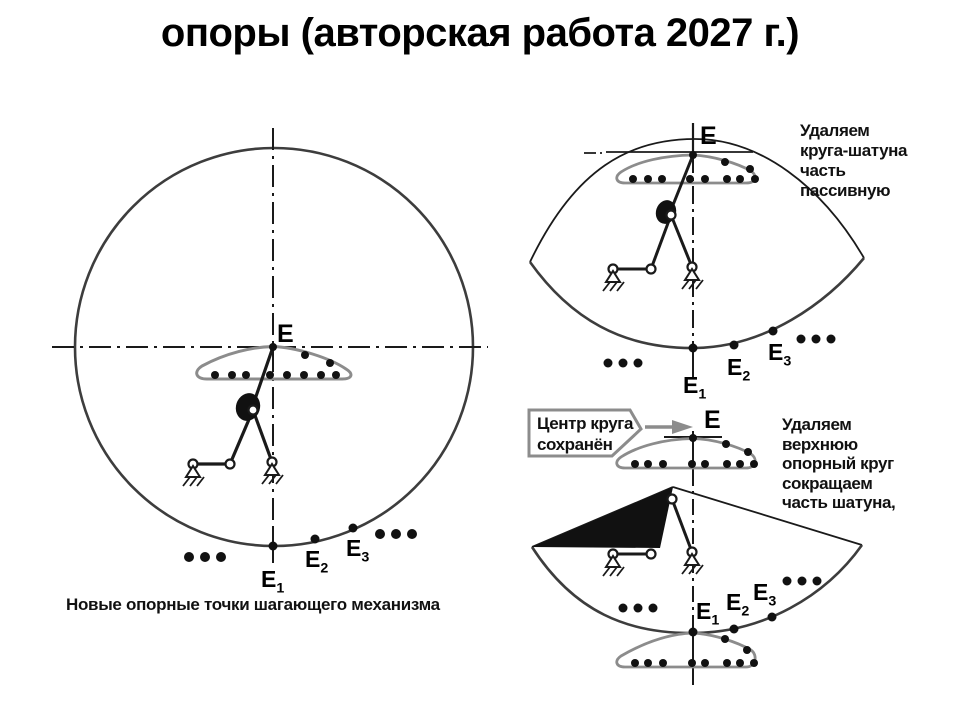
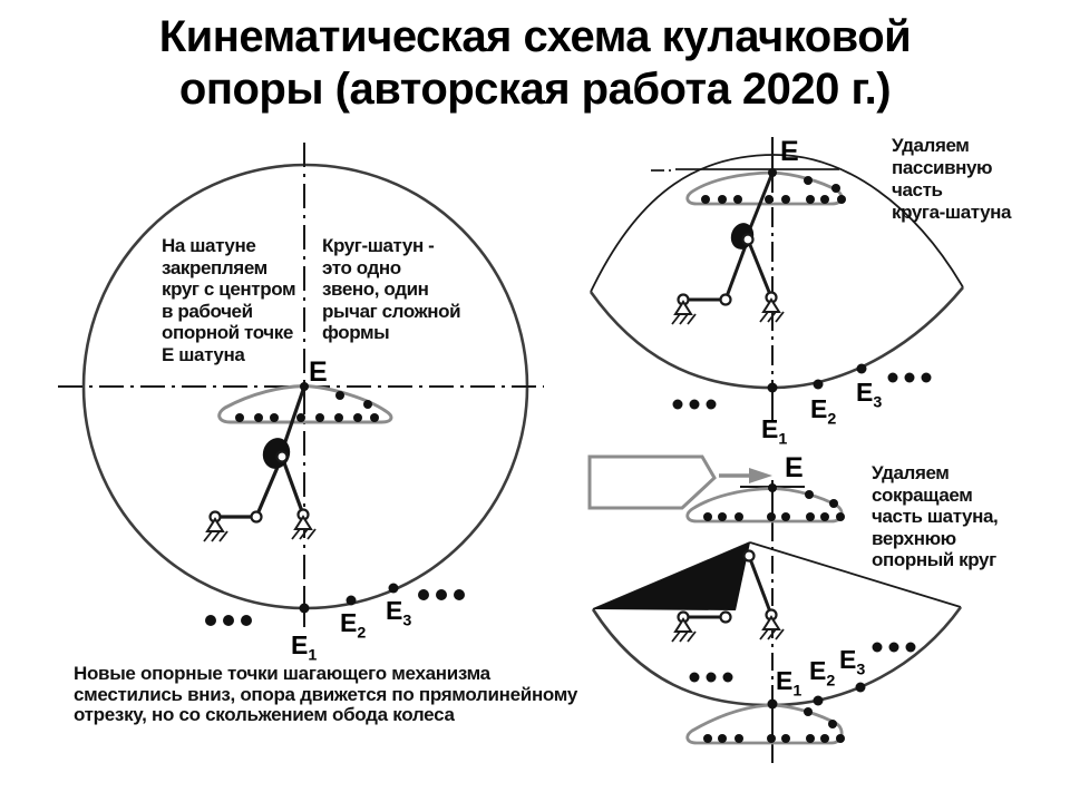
+ Кинематическая схема кулачковой
- опоры (авторская работа 2027 г.)
+ опоры (авторская работа 2020 г.)
+ На шатуне
+ закрепляем
+ круг с центром
+ в рабочей
+ опорной точке
+ Е шатуна
+ Круг-шатун -
+ это одно
+ звено, один
+ рычаг сложной
+ формы
  Новые опорные точки шагающего механизма
+ сместились вниз, опора движется по прямолинейному
+ отрезку, но со скольжением обода колеса
  Удаляем
- круга-шатуна
+ пассивную
  часть
- пассивную
+ круга-шатуна
  Удаляем
- верхнюю
+ сокращаем
- опорный круг
+ часть шатуна,
- сокращаем
+ верхнюю
- часть шатуна,
+ опорный круг
- Центр круга
- сохранён
  E
  E1
  E2
  E3
  E
  E1
  E2
  E3
  E
  E1
  E2
  E3
